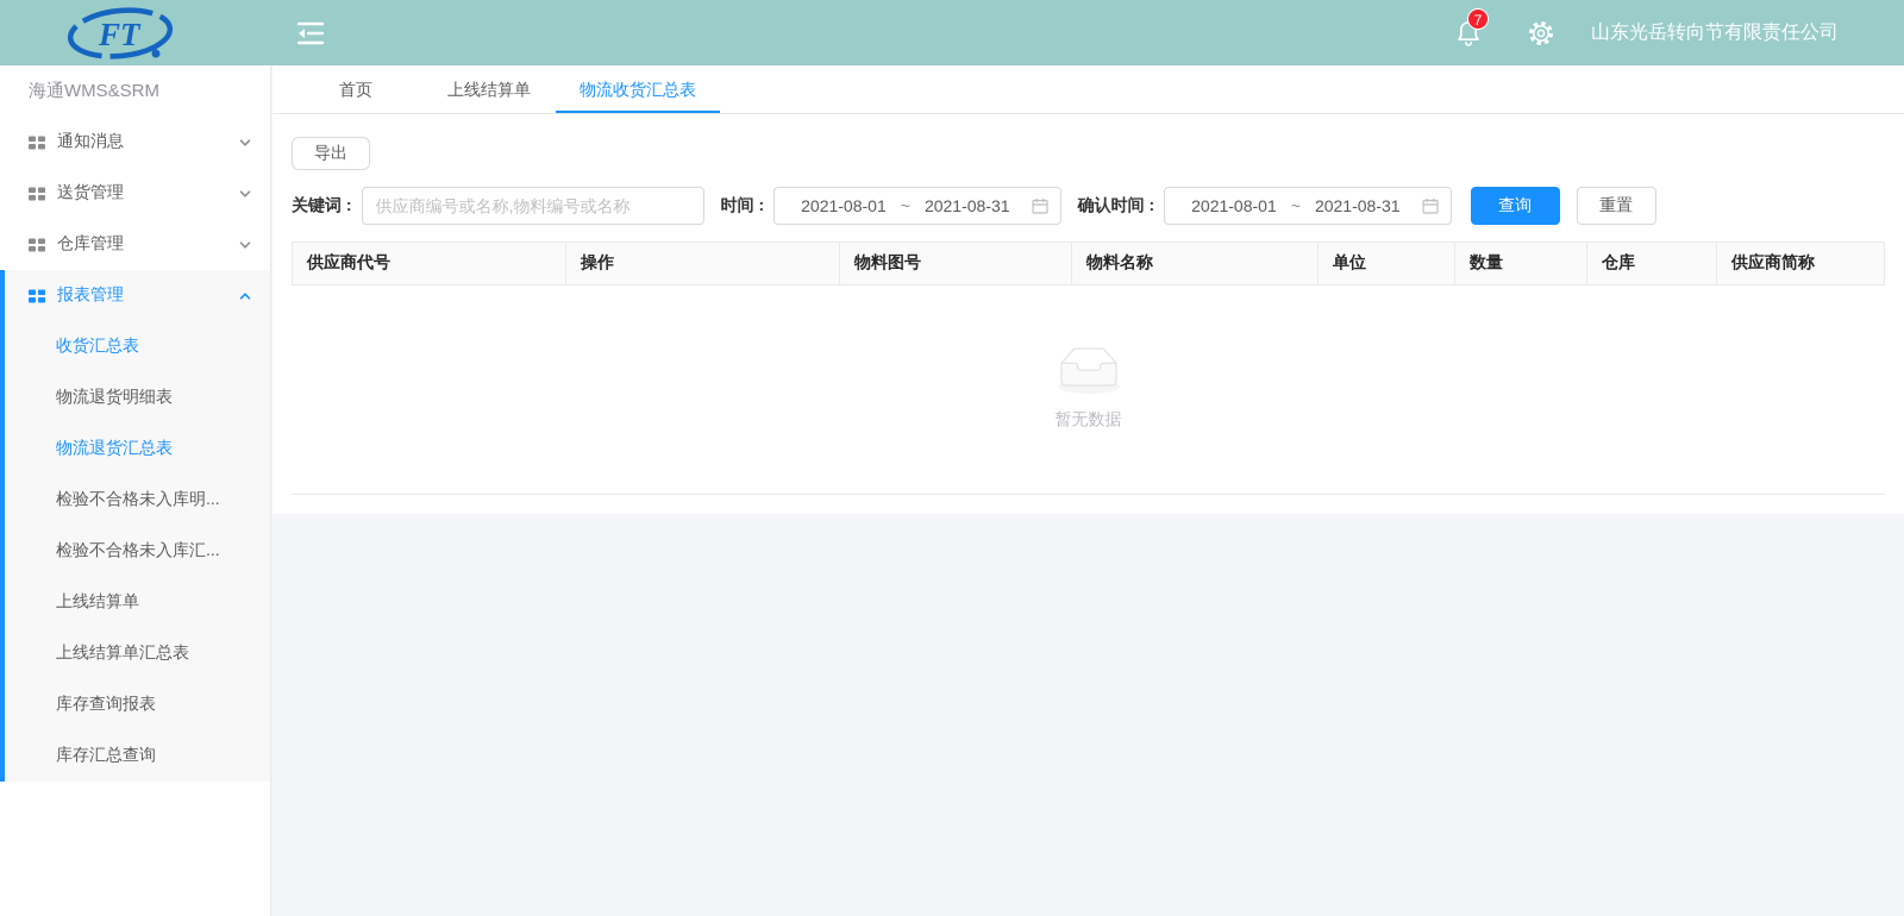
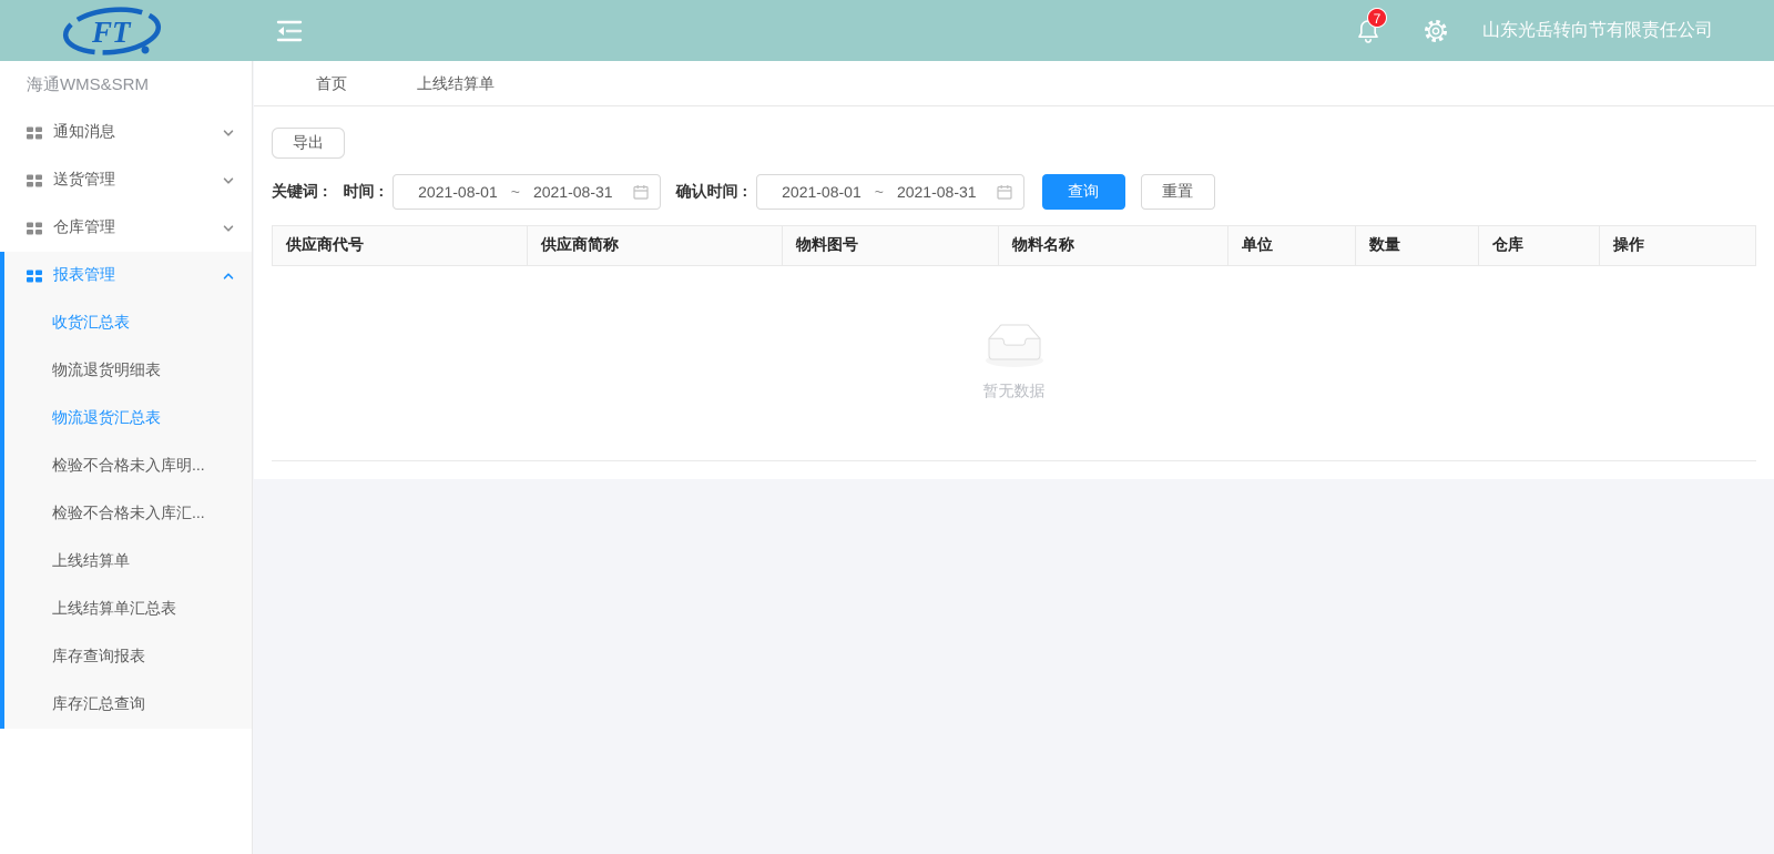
  FT
  7
  山东光岳转向节有限责任公司
  海通WMS&SRM
  通知消息
  送货管理
  仓库管理
  报表管理
  收货汇总表
  物流退货明细表
  物流退货汇总表
  检验不合格未入库明...
  检验不合格未入库汇...
  上线结算单
  上线结算单汇总表
  库存查询报表
  库存汇总查询
  首页
  上线结算单
- 物流收货汇总表
  导出
  关键词 :
- 供应商编号或名称,物料编号或名称
  时间 :
  2021-08-01
  ~
  2021-08-31
  确认时间 :
  2021-08-01
  ~
  2021-08-31
  查询
  重置
  供应商代号
- 操作
+ 供应商简称
  物料图号
  物料名称
  单位
  数量
  仓库
- 供应商简称
+ 操作
  暂无数据
